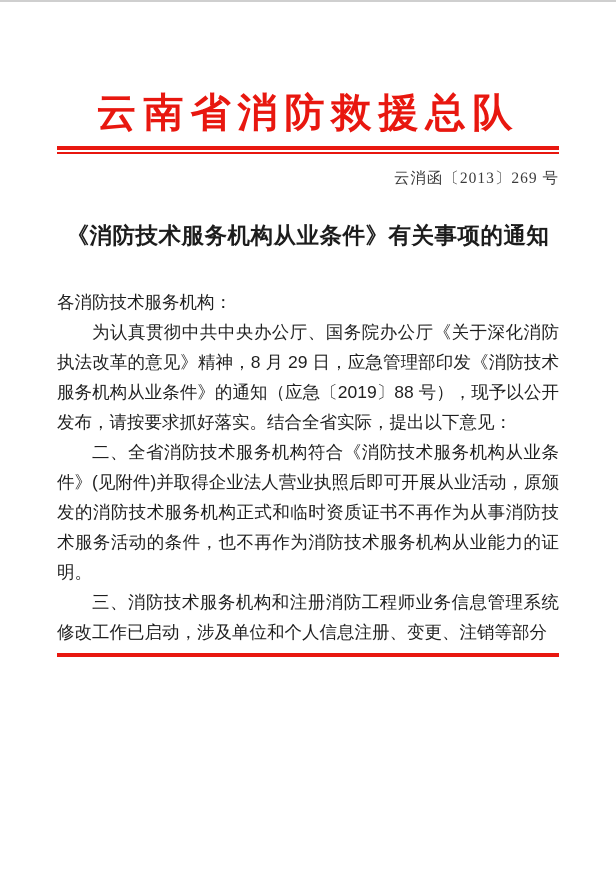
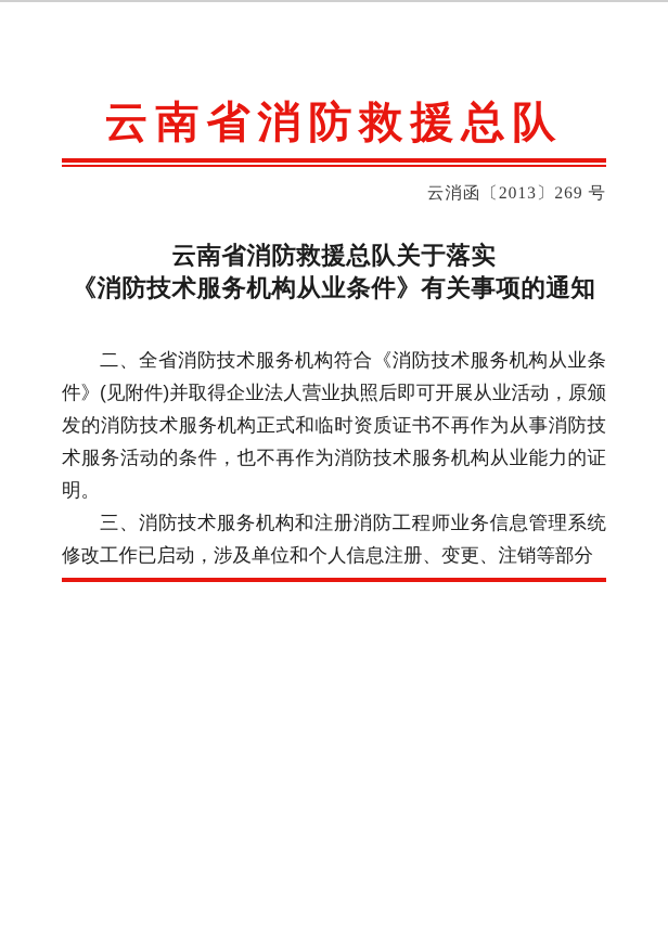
  云南省消防救援总队
  云消函〔2013〕269 号
+ 云南省消防救援总队关于落实
  《消防技术服务机构从业条件》有关事项的通知
- 各消防技术服务机构：
- 为认真贯彻中共中央办公厅、国务院办公厅《关于深化消防执法改革的意见》精神，8 月 29 日，应急管理部印发《消防技术服务机构从业条件》的通知（应急〔2019〕88 号），现予以公开发布，请按要求抓好落实。结合全省实际，提出以下意见：
  二、全省消防技术服务机构符合《消防技术服务机构从业条件》(见附件)并取得企业法人营业执照后即可开展从业活动，原颁发的消防技术服务机构正式和临时资质证书不再作为从事消防技术服务活动的条件，也不再作为消防技术服务机构从业能力的证明。
  三、消防技术服务机构和注册消防工程师业务信息管理系统修改工作已启动，涉及单位和个人信息注册、变更、注销等部分
